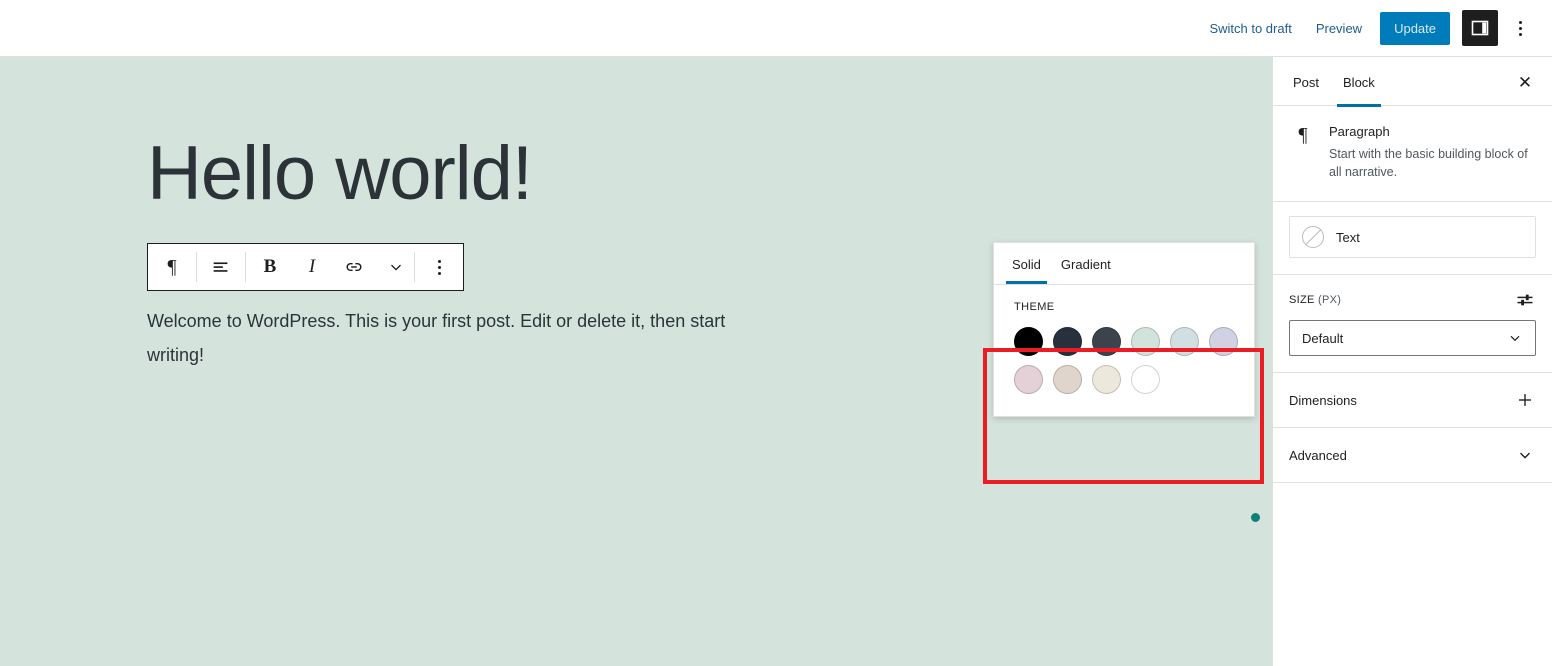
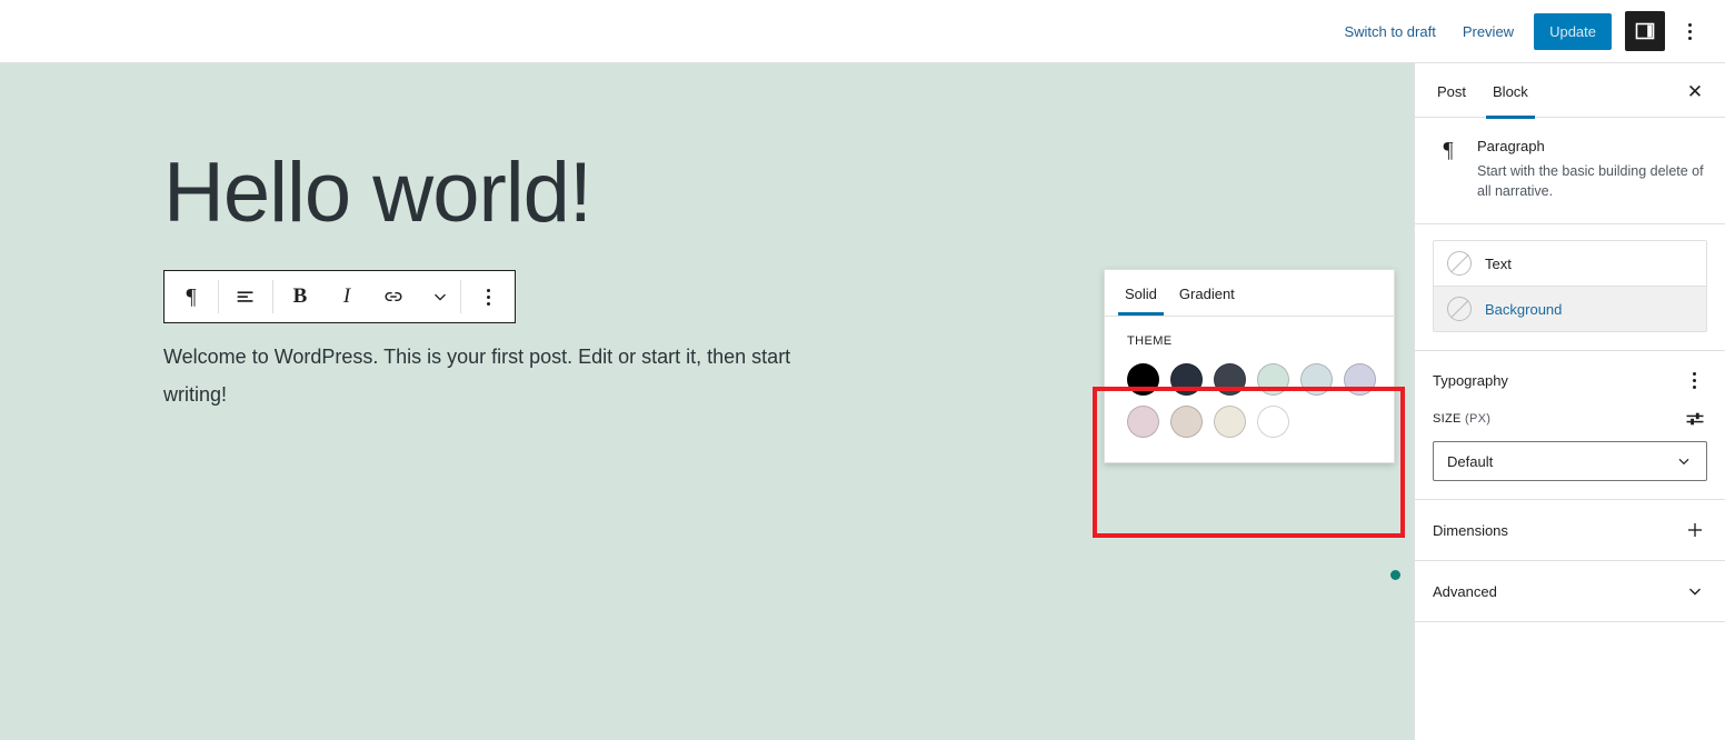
  Switch to draft
  Preview
  Update
  Hello world!
  ¶
  B
  I
- Welcome to WordPress. This is your first post. Edit or delete it, then start writing!
+ Welcome to WordPress. This is your first post. Edit or start it, then start writing!
  Solid
  Gradient
  THEME
  Post
  Block
  ✕
  ¶
  Paragraph
- Start with the basic building block of all narrative.
+ Start with the basic building delete of all narrative.
  Text
+ Background
+ Typography
  SIZE (PX)
  Default
  Dimensions
  Advanced
